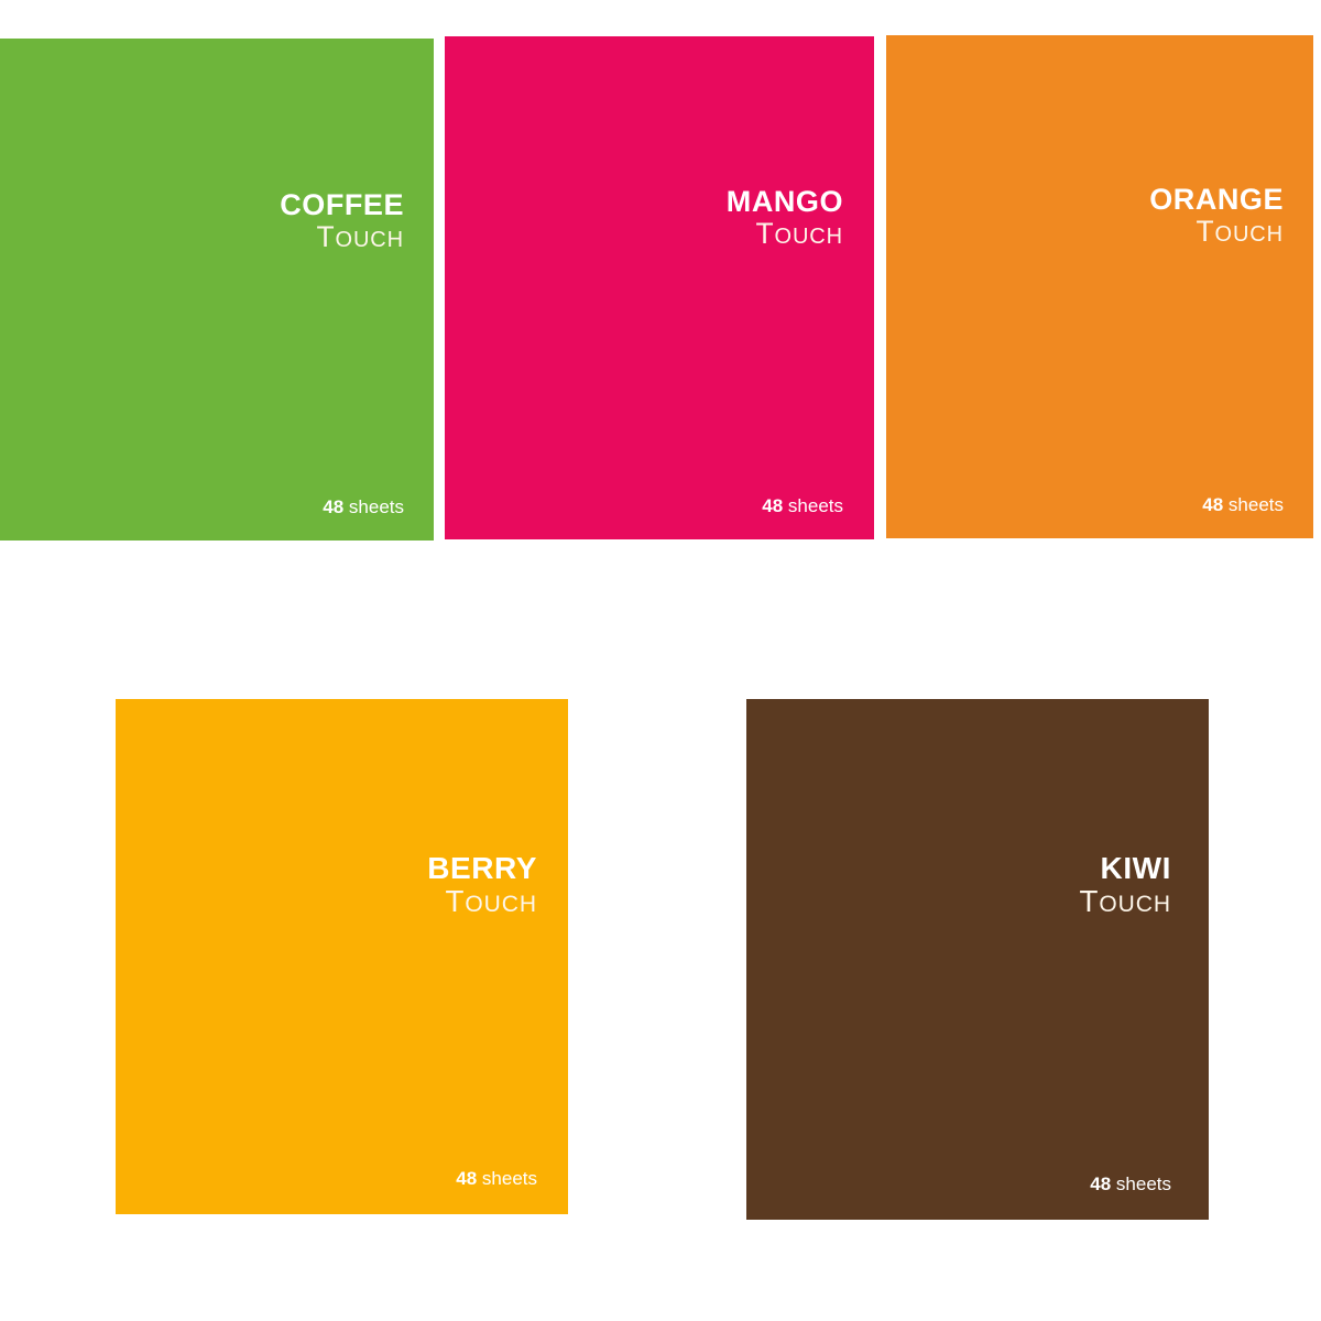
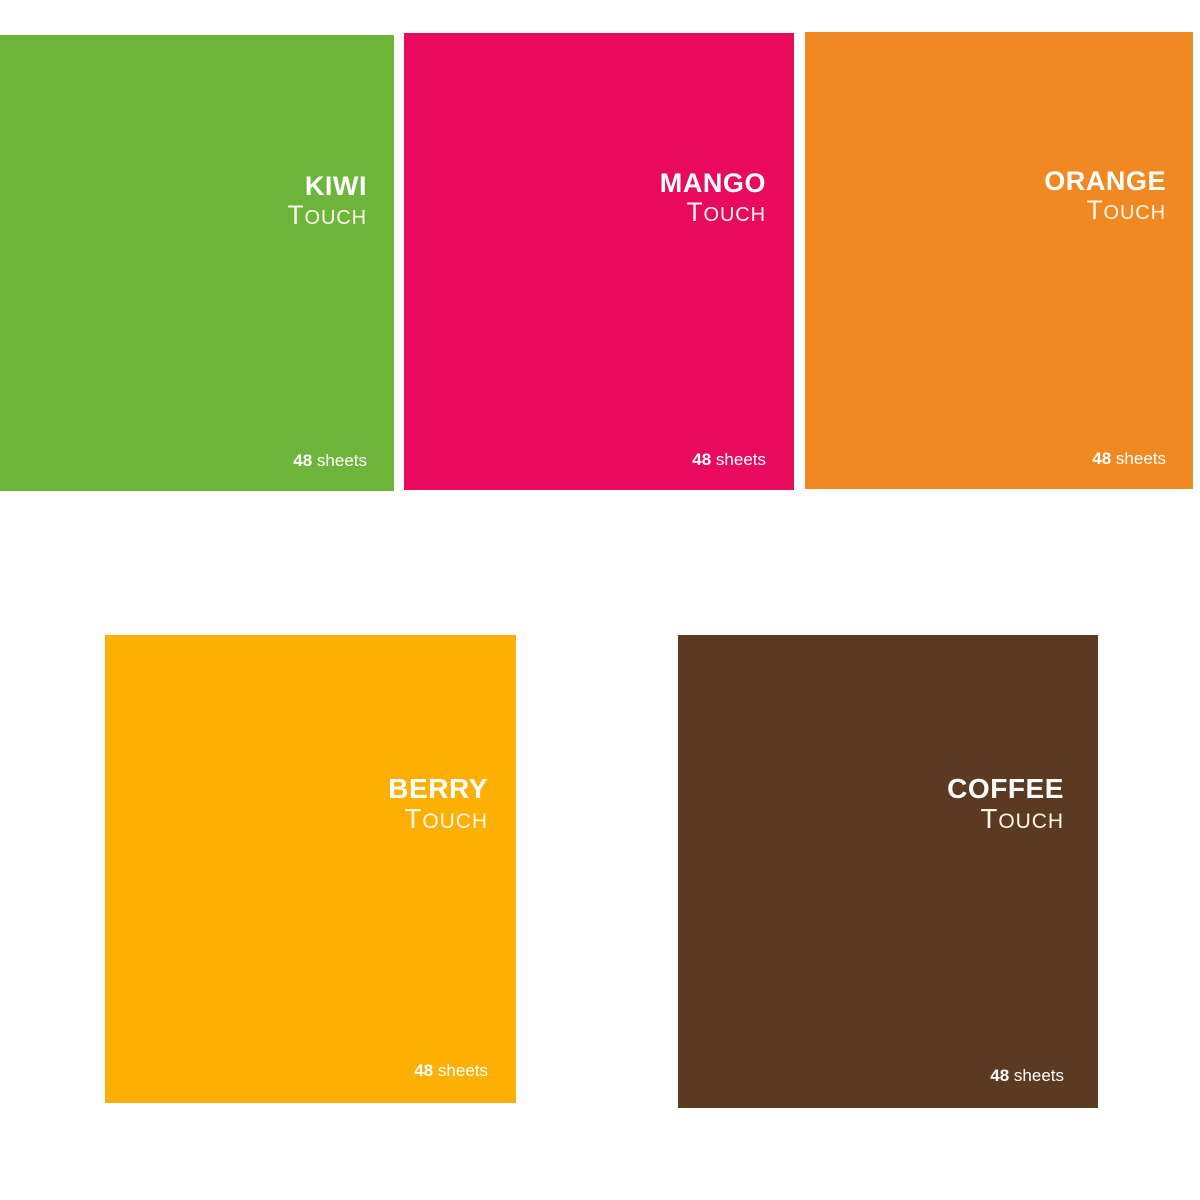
- COFFEE
+ KIWI
  TOUCH
  48 sheets
  MANGO
  TOUCH
  48 sheets
  ORANGE
  TOUCH
  48 sheets
  BERRY
  TOUCH
  48 sheets
- KIWI
+ COFFEE
  TOUCH
  48 sheets
